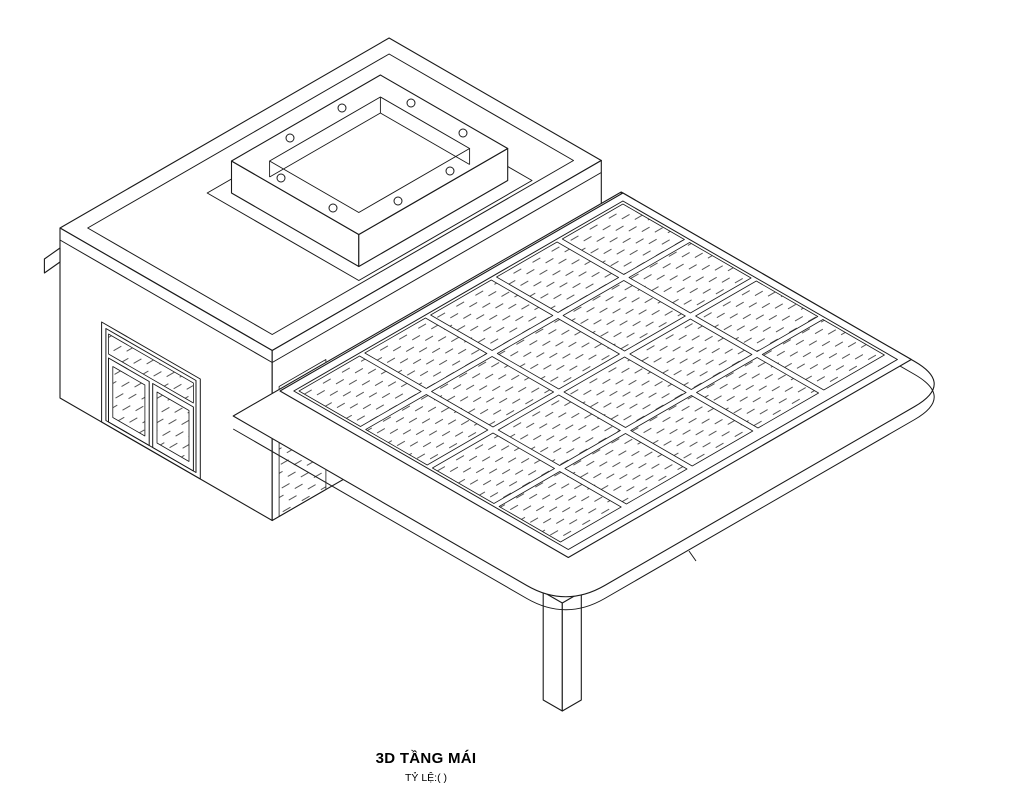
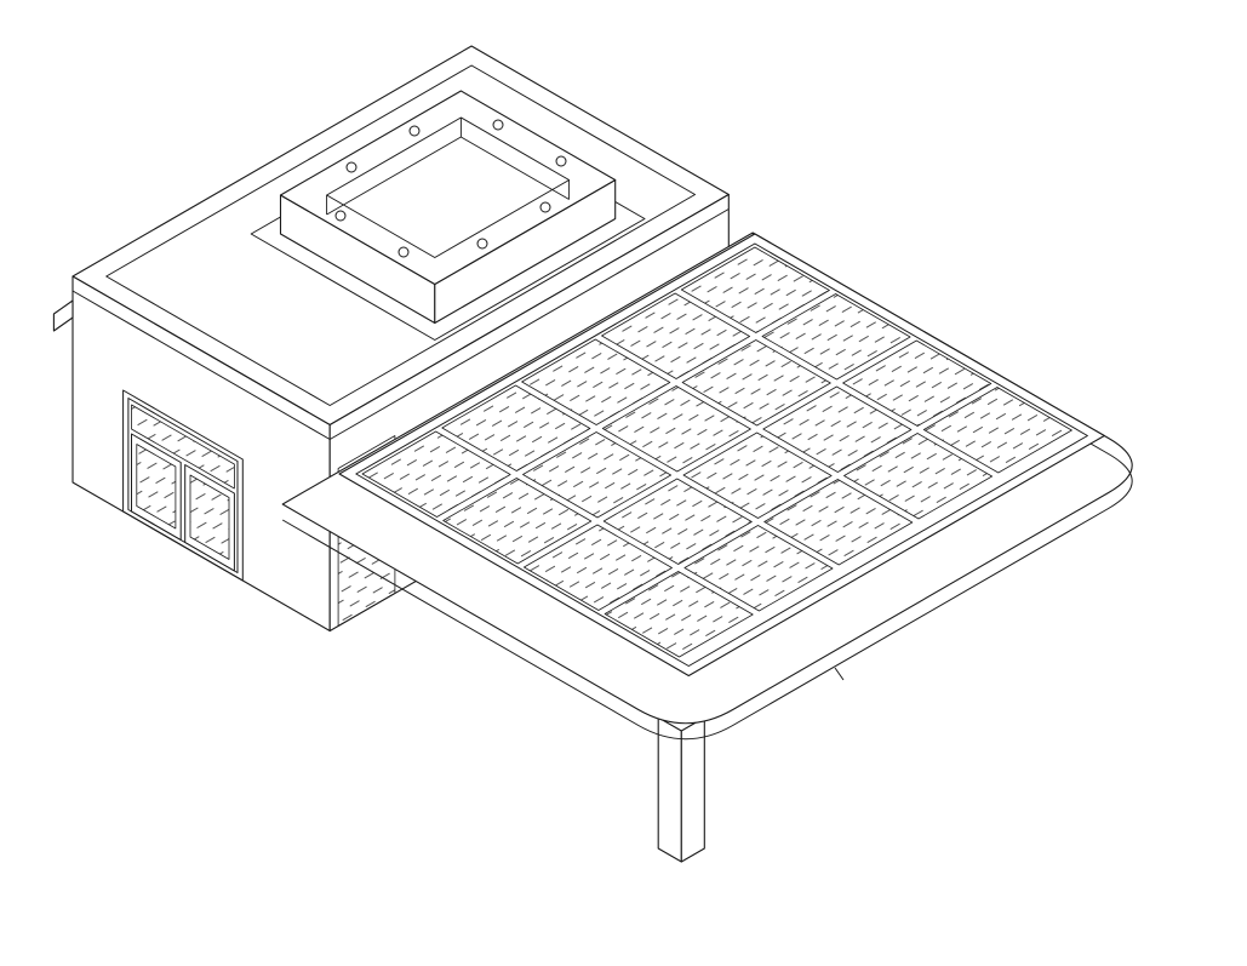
- 3D TẦNG MÁI
- TỶ LỆ:( )
